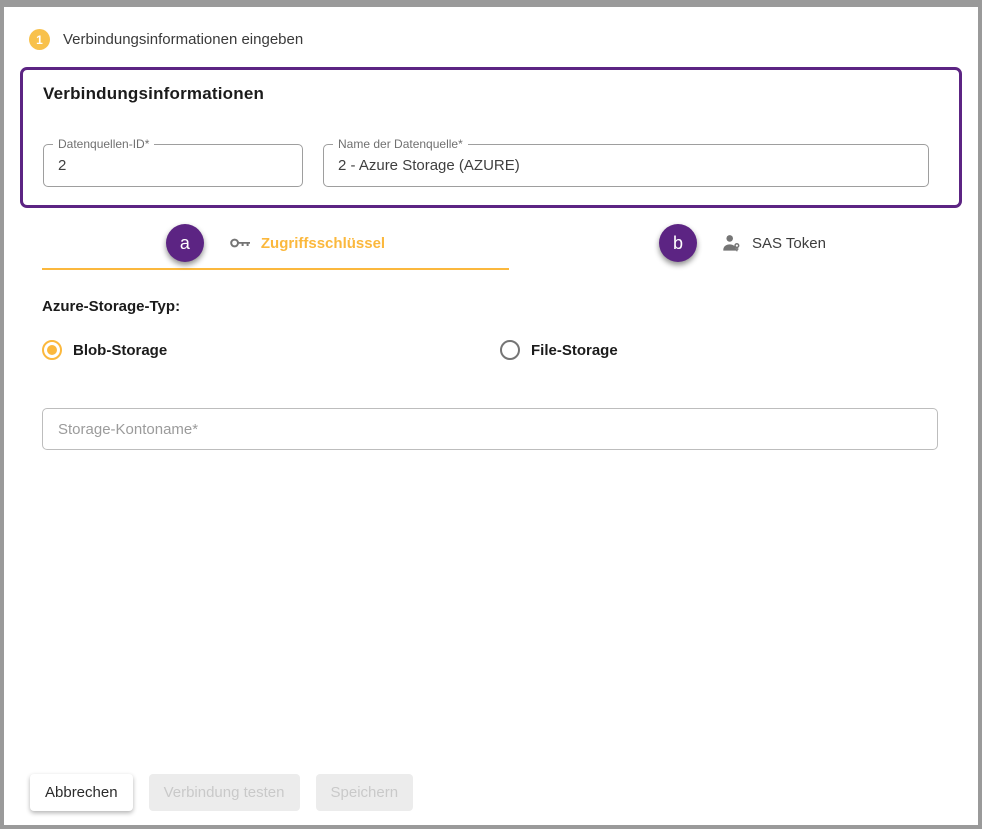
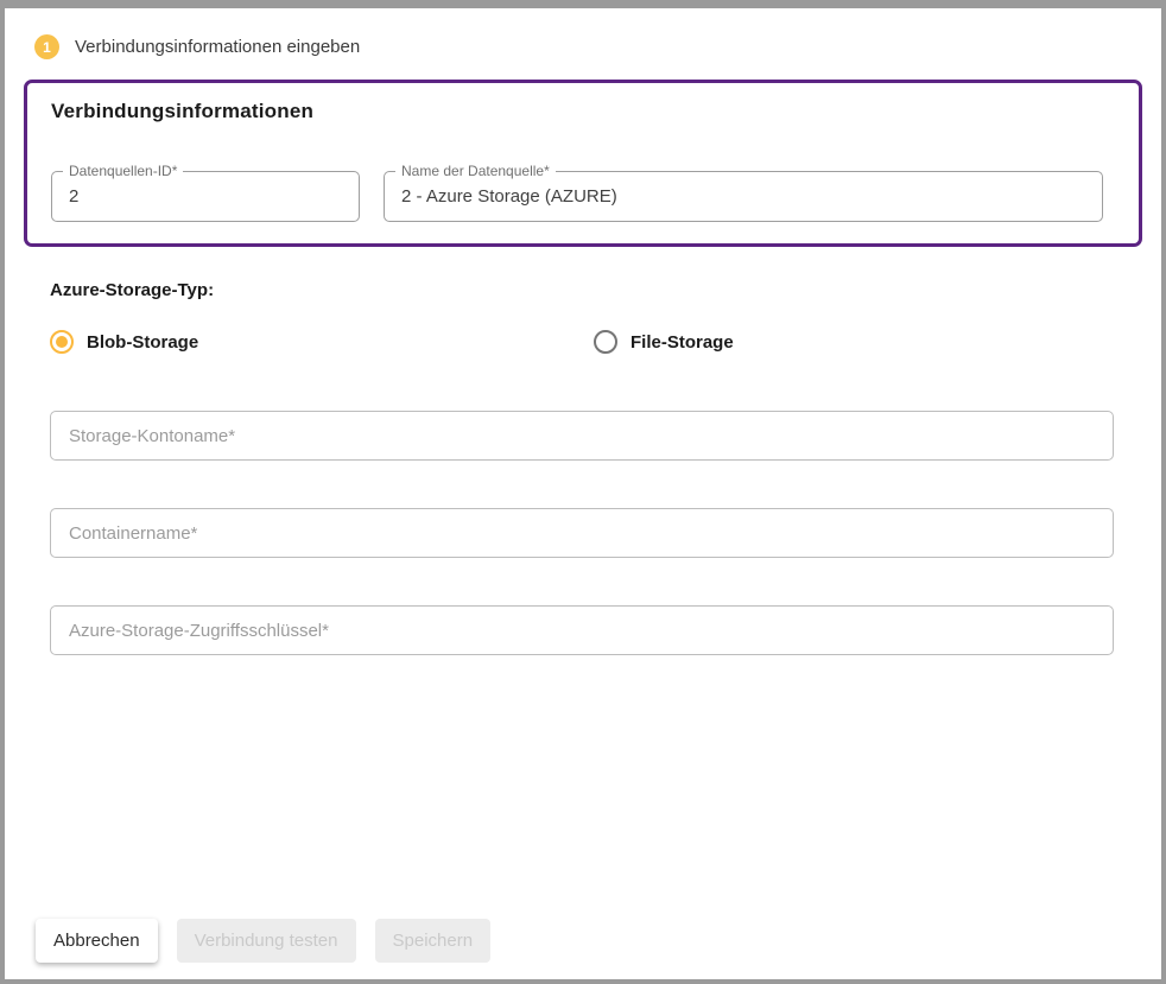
  1
  Verbindungsinformationen eingeben
  Verbindungsinformationen
  Datenquellen-ID*
  2
  Name der Datenquelle*
  2 - Azure Storage (AZURE)
- a
- Zugriffsschlüssel
- b
- SAS Token
  Azure-Storage-Typ:
  Blob-Storage
  File-Storage
  Storage-Kontoname*
+ Containername*
+ Azure-Storage-Zugriffsschlüssel*
  Abbrechen
  Verbindung testen
  Speichern
